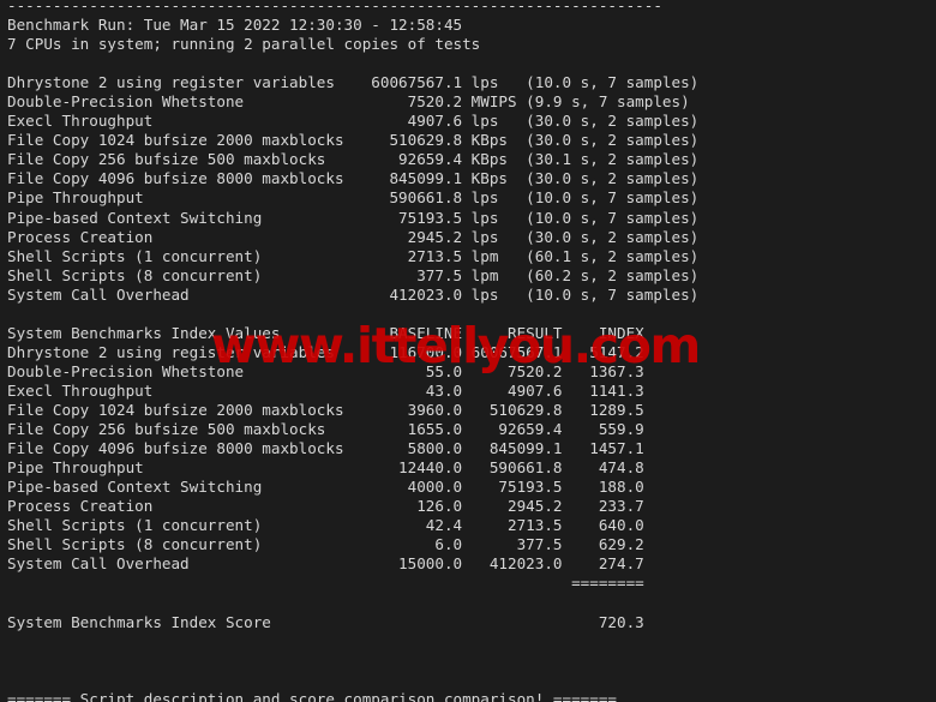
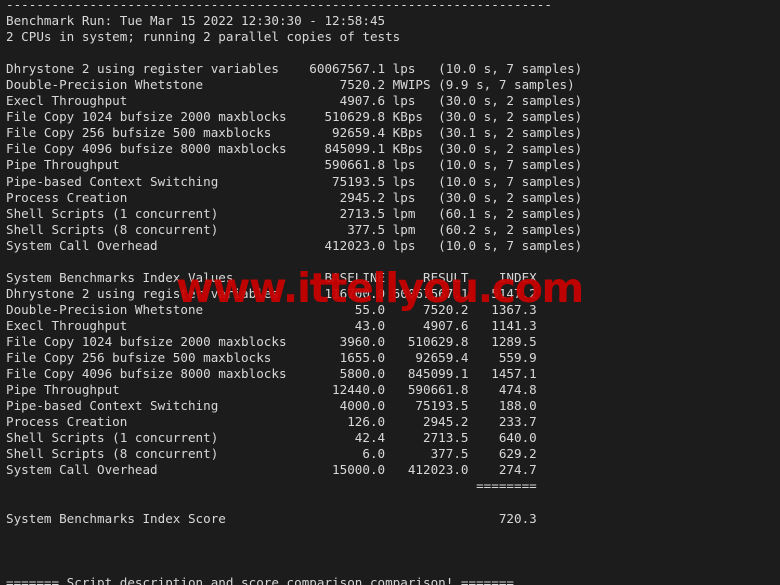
  ------------------------------------------------------------------------
  Benchmark Run: Tue Mar 15 2022 12:30:30 - 12:58:45
- 7 CPUs in system; running 2 parallel copies of tests
+ 2 CPUs in system; running 2 parallel copies of tests
  Dhrystone 2 using register variables 60067567.1 lps (10.0 s, 7 samples)
  Double-Precision Whetstone 7520.2 MWIPS (9.9 s, 7 samples)
  Execl Throughput 4907.6 lps (30.0 s, 2 samples)
  File Copy 1024 bufsize 2000 maxblocks 510629.8 KBps (30.0 s, 2 samples)
  File Copy 256 bufsize 500 maxblocks 92659.4 KBps (30.1 s, 2 samples)
  File Copy 4096 bufsize 8000 maxblocks 845099.1 KBps (30.0 s, 2 samples)
  Pipe Throughput 590661.8 lps (10.0 s, 7 samples)
  Pipe-based Context Switching 75193.5 lps (10.0 s, 7 samples)
  Process Creation 2945.2 lps (30.0 s, 2 samples)
  Shell Scripts (1 concurrent) 2713.5 lpm (60.1 s, 2 samples)
  Shell Scripts (8 concurrent) 377.5 lpm (60.2 s, 2 samples)
  System Call Overhead 412023.0 lps (10.0 s, 7 samples)
  System Benchmarks Index Values BASELINE RESULT INDEX
  Dhrystone 2 using register variables 116700.0 60067567.1 5147.2
  Double-Precision Whetstone 55.0 7520.2 1367.3
  Execl Throughput 43.0 4907.6 1141.3
  File Copy 1024 bufsize 2000 maxblocks 3960.0 510629.8 1289.5
  File Copy 256 bufsize 500 maxblocks 1655.0 92659.4 559.9
  File Copy 4096 bufsize 8000 maxblocks 5800.0 845099.1 1457.1
  Pipe Throughput 12440.0 590661.8 474.8
  Pipe-based Context Switching 4000.0 75193.5 188.0
  Process Creation 126.0 2945.2 233.7
  Shell Scripts (1 concurrent) 42.4 2713.5 640.0
  Shell Scripts (8 concurrent) 6.0 377.5 629.2
  System Call Overhead 15000.0 412023.0 274.7
  ========
  System Benchmarks Index Score 720.3
  ======= Script description and score comparison comparison! =======
  www.ittellyou.com
